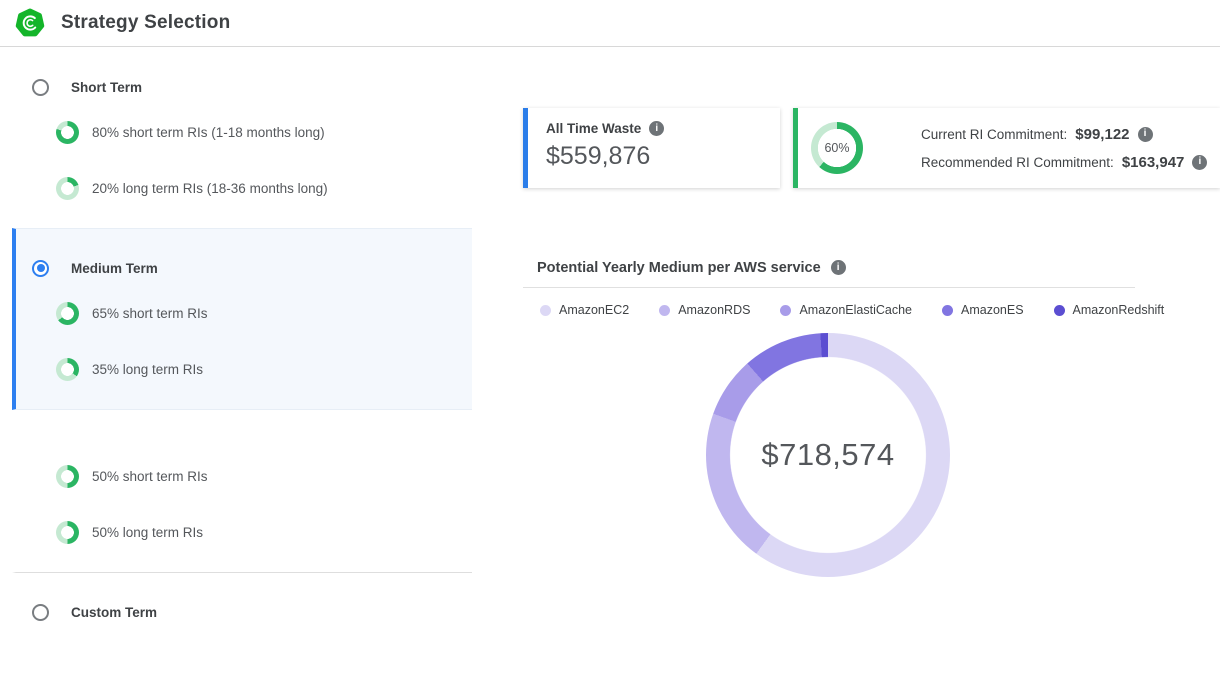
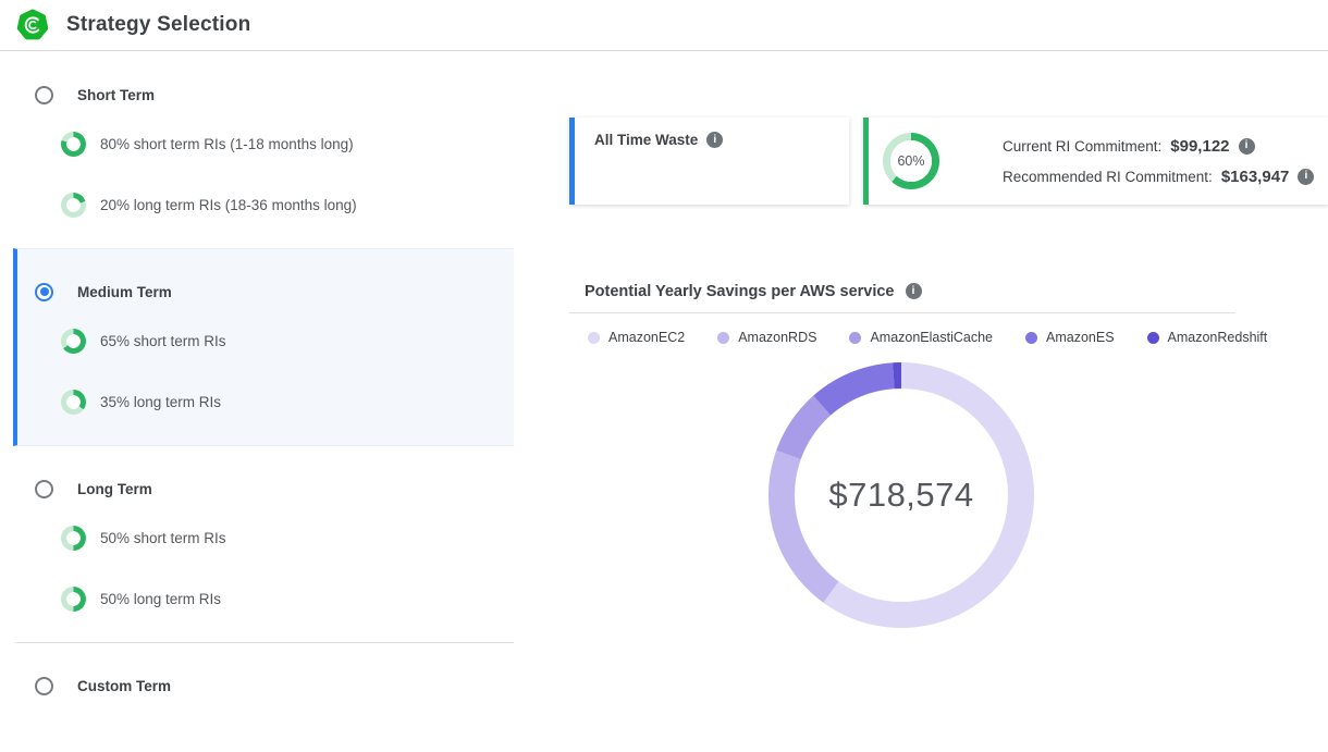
  Strategy Selection
  Short Term
  80% short term RIs (1-18 months long)
  20% long term RIs (18-36 months long)
  Medium Term
  65% short term RIs
  35% long term RIs
+ Long Term
  50% short term RIs
  50% long term RIs
  Custom Term
  All Time Waste
  i
- $559,876
  60%
  Current RI Commitment:
  $99,122
  i
  Recommended RI Commitment:
  $163,947
  i
- Potential Yearly Medium per AWS service
+ Potential Yearly Savings per AWS service
  i
  AmazonEC2
  AmazonRDS
  AmazonElastiCache
  AmazonES
  AmazonRedshift
  $718,574
